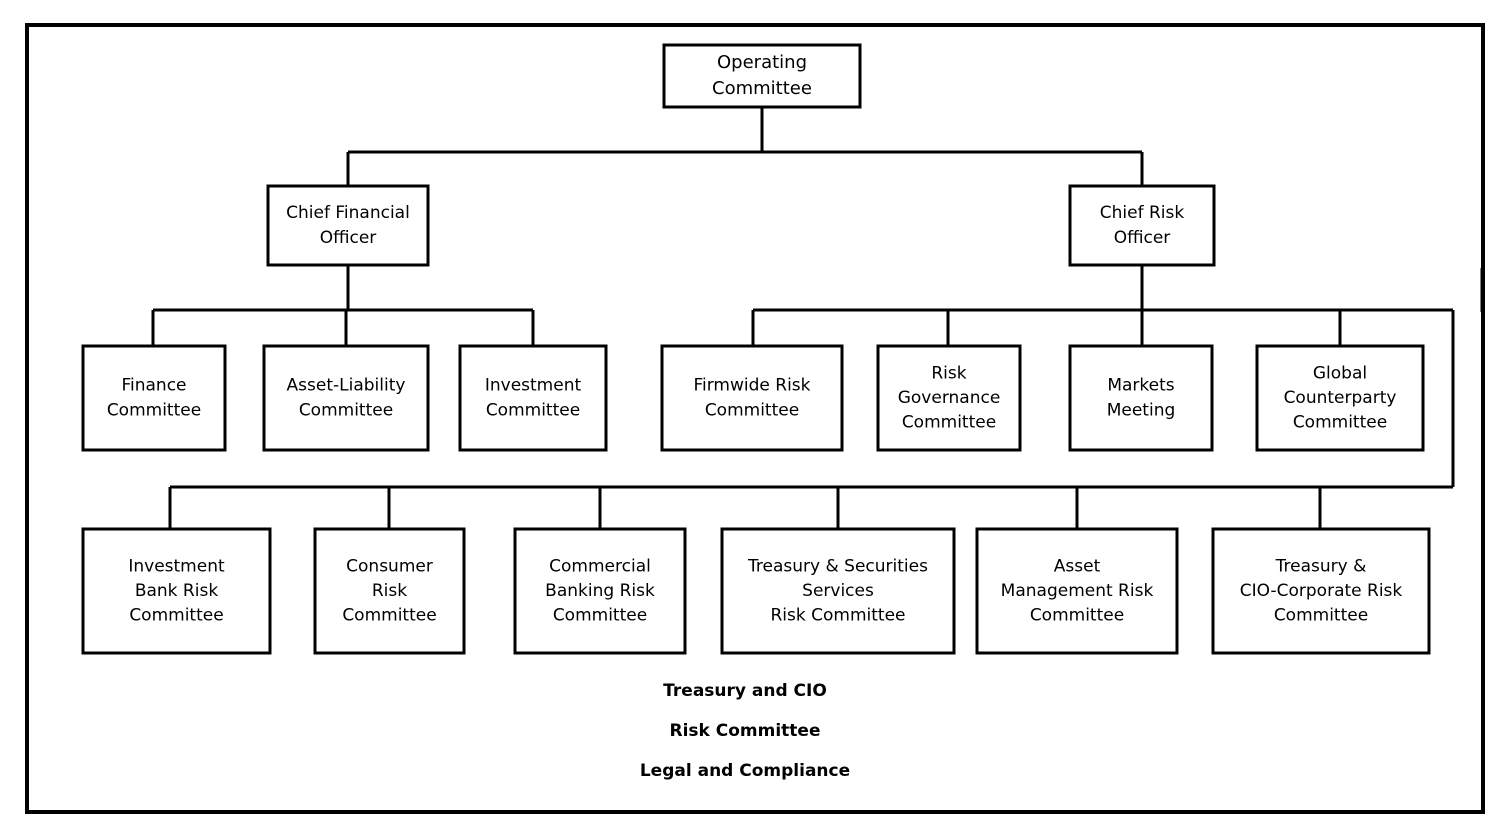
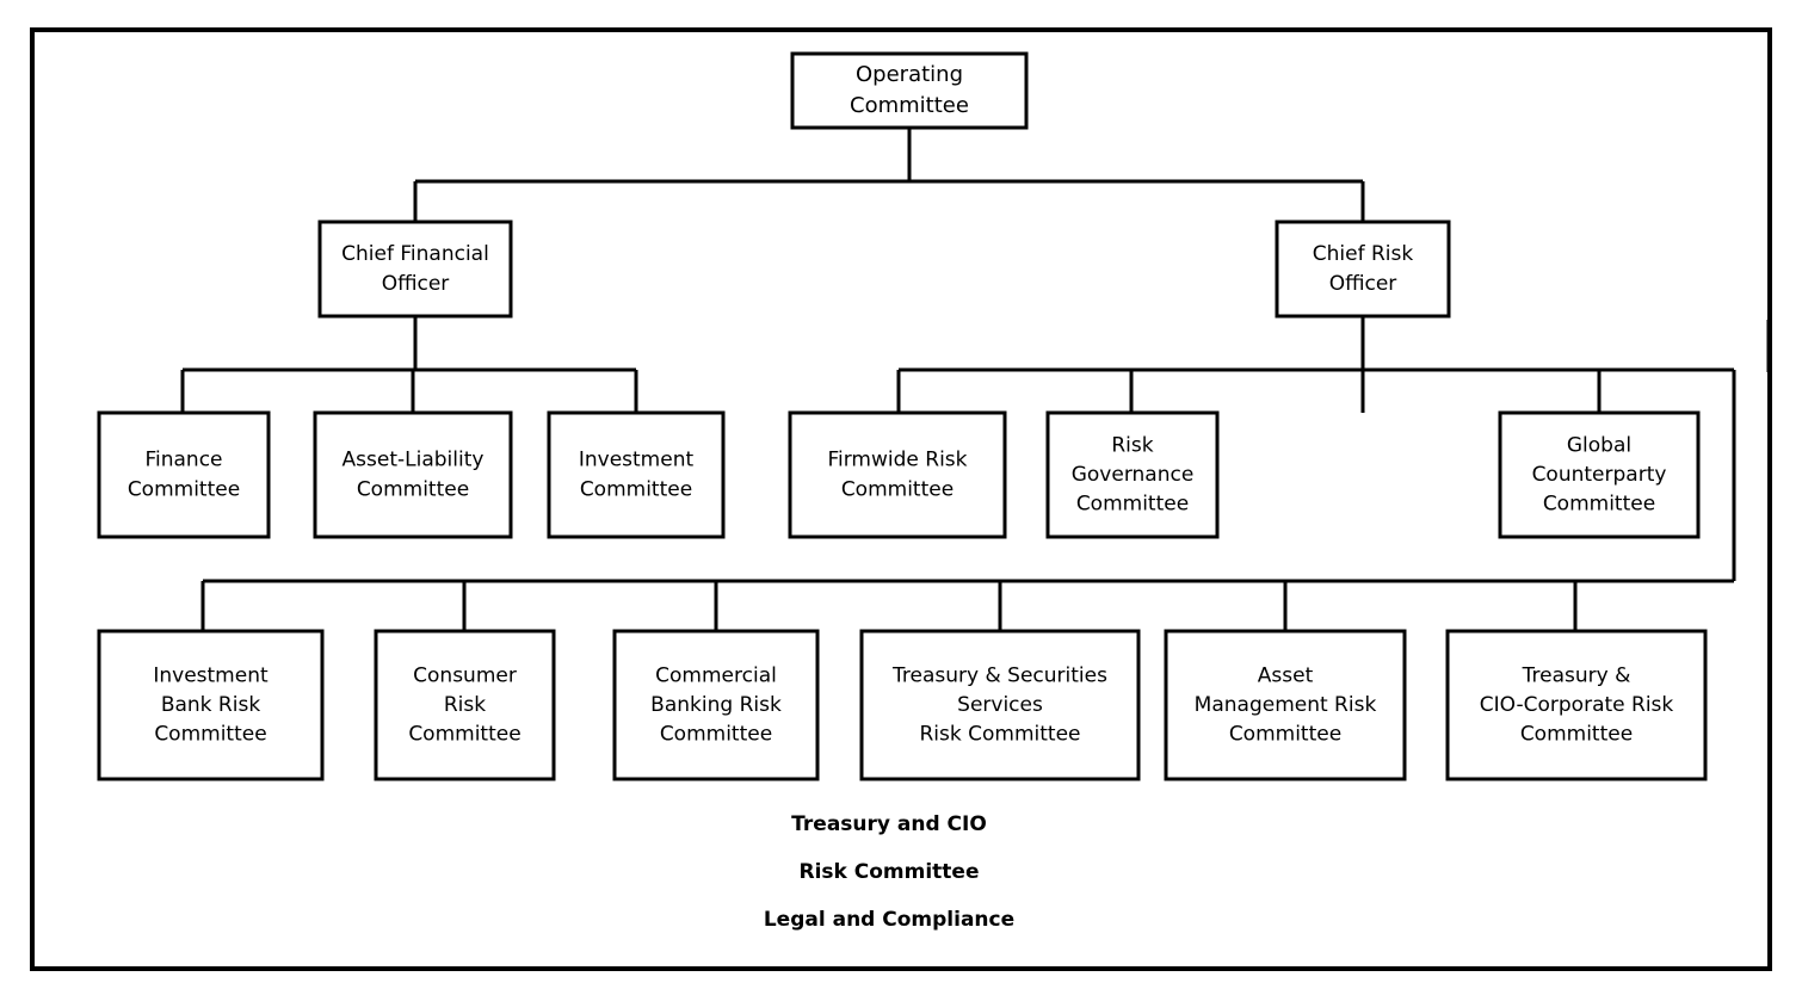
  Operating
  Committee
  Chief Financial
  Officer
  Chief Risk
  Officer
  Finance
  Committee
  Asset-Liability
  Committee
  Investment
  Committee
  Firmwide Risk
  Committee
  Risk
  Governance
  Committee
- Markets
- Meeting
  Global
  Counterparty
  Committee
  Investment
  Bank Risk
  Committee
  Consumer
  Risk
  Committee
  Commercial
  Banking Risk
  Committee
  Treasury & Securities
  Services
  Risk Committee
  Asset
  Management Risk
  Committee
  Treasury &
  CIO-Corporate Risk
  Committee
  Treasury and CIO
  Risk Committee
  Legal and Compliance
